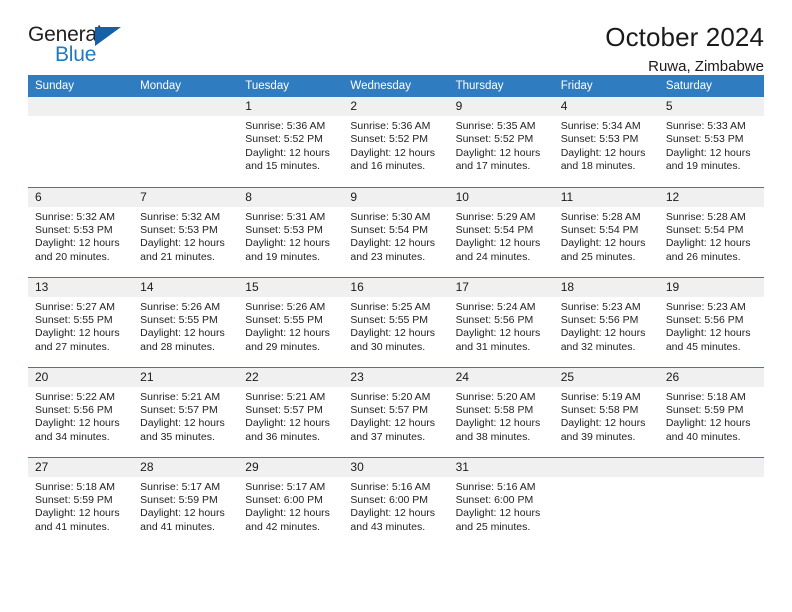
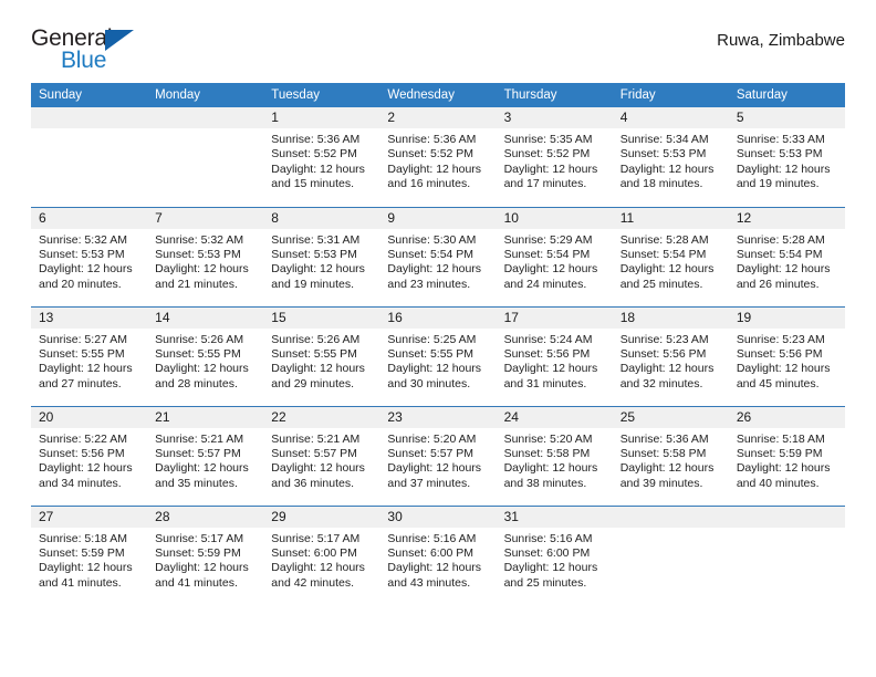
  General
  Blue
- October 2024
  Ruwa, Zimbabwe
  Sunday	Monday	Tuesday	Wednesday	Thursday	Friday	Saturday
- 		1Sunrise: 5:36 AMSunset: 5:52 PMDaylight: 12 hoursand 15 minutes.	2Sunrise: 5:36 AMSunset: 5:52 PMDaylight: 12 hoursand 16 minutes.	9Sunrise: 5:35 AMSunset: 5:52 PMDaylight: 12 hoursand 17 minutes.	4Sunrise: 5:34 AMSunset: 5:53 PMDaylight: 12 hoursand 18 minutes.	5Sunrise: 5:33 AMSunset: 5:53 PMDaylight: 12 hoursand 19 minutes.
+ 		1Sunrise: 5:36 AMSunset: 5:52 PMDaylight: 12 hoursand 15 minutes.	2Sunrise: 5:36 AMSunset: 5:52 PMDaylight: 12 hoursand 16 minutes.	3Sunrise: 5:35 AMSunset: 5:52 PMDaylight: 12 hoursand 17 minutes.	4Sunrise: 5:34 AMSunset: 5:53 PMDaylight: 12 hoursand 18 minutes.	5Sunrise: 5:33 AMSunset: 5:53 PMDaylight: 12 hoursand 19 minutes.
  6Sunrise: 5:32 AMSunset: 5:53 PMDaylight: 12 hoursand 20 minutes.	7Sunrise: 5:32 AMSunset: 5:53 PMDaylight: 12 hoursand 21 minutes.	8Sunrise: 5:31 AMSunset: 5:53 PMDaylight: 12 hoursand 19 minutes.	9Sunrise: 5:30 AMSunset: 5:54 PMDaylight: 12 hoursand 23 minutes.	10Sunrise: 5:29 AMSunset: 5:54 PMDaylight: 12 hoursand 24 minutes.	11Sunrise: 5:28 AMSunset: 5:54 PMDaylight: 12 hoursand 25 minutes.	12Sunrise: 5:28 AMSunset: 5:54 PMDaylight: 12 hoursand 26 minutes.
  13Sunrise: 5:27 AMSunset: 5:55 PMDaylight: 12 hoursand 27 minutes.	14Sunrise: 5:26 AMSunset: 5:55 PMDaylight: 12 hoursand 28 minutes.	15Sunrise: 5:26 AMSunset: 5:55 PMDaylight: 12 hoursand 29 minutes.	16Sunrise: 5:25 AMSunset: 5:55 PMDaylight: 12 hoursand 30 minutes.	17Sunrise: 5:24 AMSunset: 5:56 PMDaylight: 12 hoursand 31 minutes.	18Sunrise: 5:23 AMSunset: 5:56 PMDaylight: 12 hoursand 32 minutes.	19Sunrise: 5:23 AMSunset: 5:56 PMDaylight: 12 hoursand 45 minutes.
- 20Sunrise: 5:22 AMSunset: 5:56 PMDaylight: 12 hoursand 34 minutes.	21Sunrise: 5:21 AMSunset: 5:57 PMDaylight: 12 hoursand 35 minutes.	22Sunrise: 5:21 AMSunset: 5:57 PMDaylight: 12 hoursand 36 minutes.	23Sunrise: 5:20 AMSunset: 5:57 PMDaylight: 12 hoursand 37 minutes.	24Sunrise: 5:20 AMSunset: 5:58 PMDaylight: 12 hoursand 38 minutes.	25Sunrise: 5:19 AMSunset: 5:58 PMDaylight: 12 hoursand 39 minutes.	26Sunrise: 5:18 AMSunset: 5:59 PMDaylight: 12 hoursand 40 minutes.
+ 20Sunrise: 5:22 AMSunset: 5:56 PMDaylight: 12 hoursand 34 minutes.	21Sunrise: 5:21 AMSunset: 5:57 PMDaylight: 12 hoursand 35 minutes.	22Sunrise: 5:21 AMSunset: 5:57 PMDaylight: 12 hoursand 36 minutes.	23Sunrise: 5:20 AMSunset: 5:57 PMDaylight: 12 hoursand 37 minutes.	24Sunrise: 5:20 AMSunset: 5:58 PMDaylight: 12 hoursand 38 minutes.	25Sunrise: 5:36 AMSunset: 5:58 PMDaylight: 12 hoursand 39 minutes.	26Sunrise: 5:18 AMSunset: 5:59 PMDaylight: 12 hoursand 40 minutes.
  27Sunrise: 5:18 AMSunset: 5:59 PMDaylight: 12 hoursand 41 minutes.	28Sunrise: 5:17 AMSunset: 5:59 PMDaylight: 12 hoursand 41 minutes.	29Sunrise: 5:17 AMSunset: 6:00 PMDaylight: 12 hoursand 42 minutes.	30Sunrise: 5:16 AMSunset: 6:00 PMDaylight: 12 hoursand 43 minutes.	31Sunrise: 5:16 AMSunset: 6:00 PMDaylight: 12 hoursand 25 minutes.
